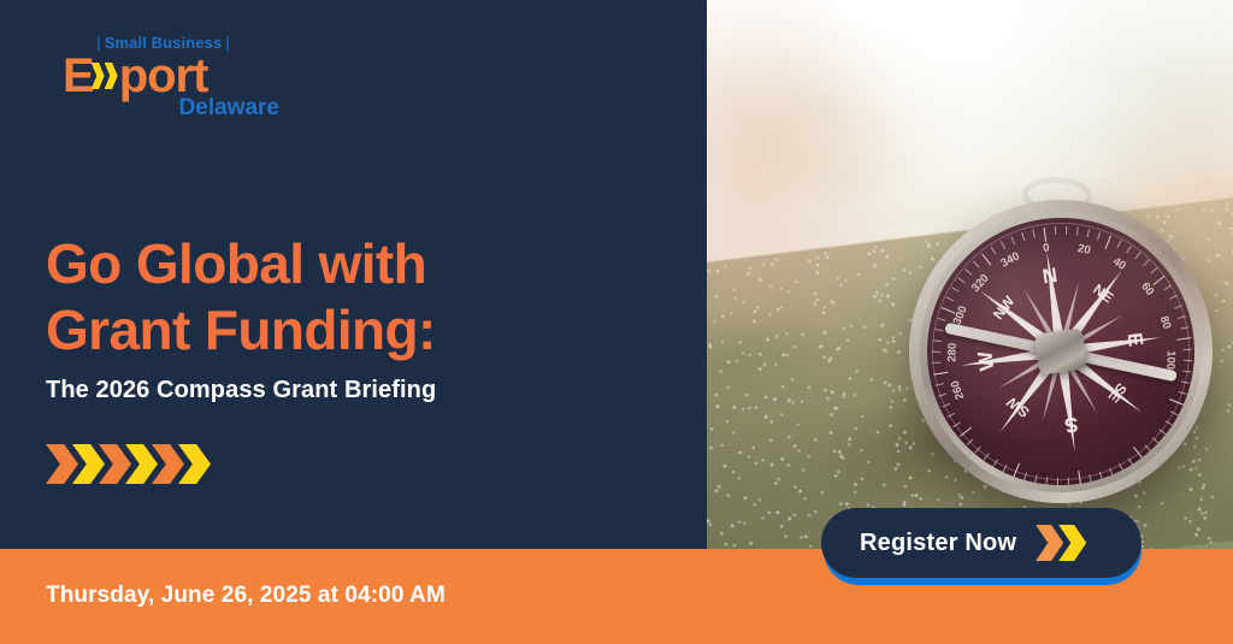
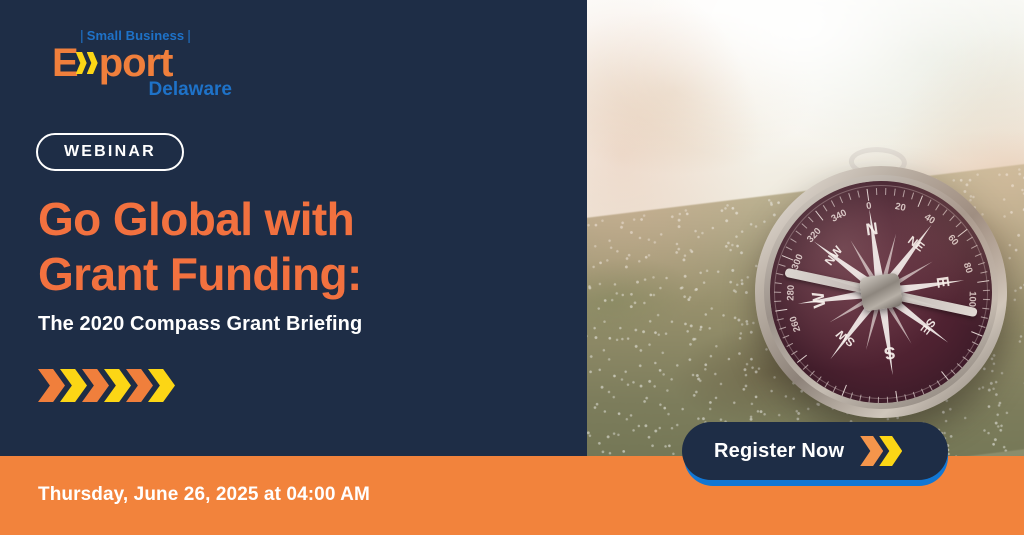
  |
  Small Business
  |
  E
  port
  Delaware
+ WEBINAR
  Go Global with
  Grant Funding:
- The 2026 Compass Grant Briefing
+ The 2020 Compass Grant Briefing
  Thursday, June 26, 2025 at 04:00 AM
  Register Now
